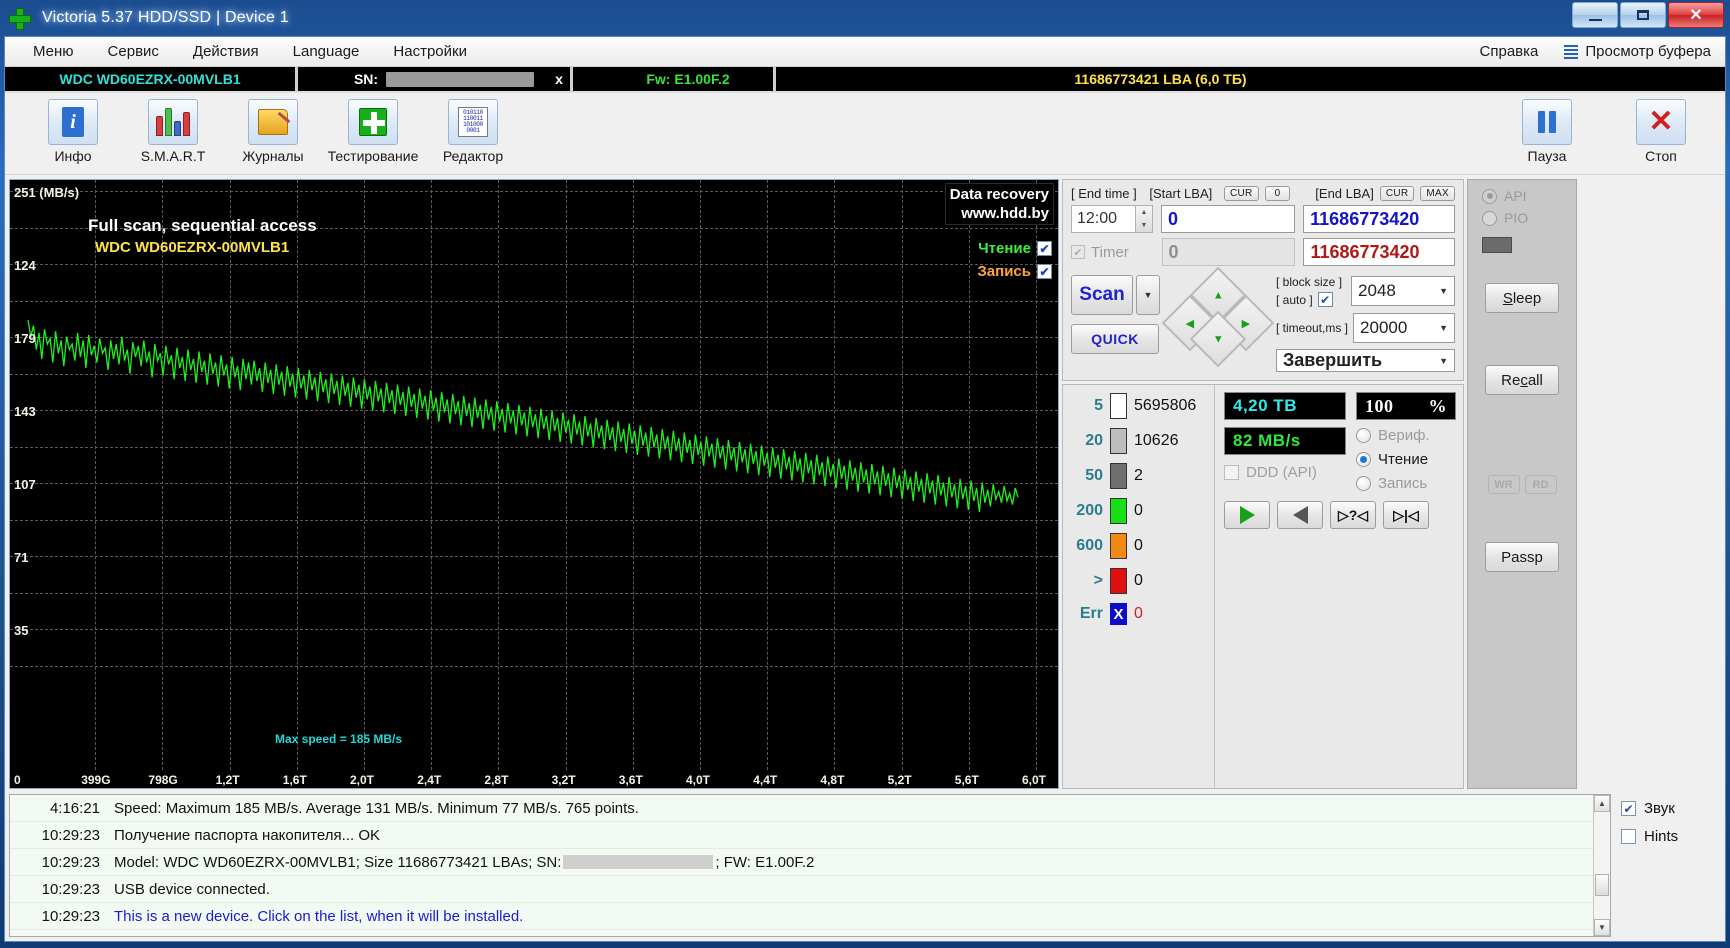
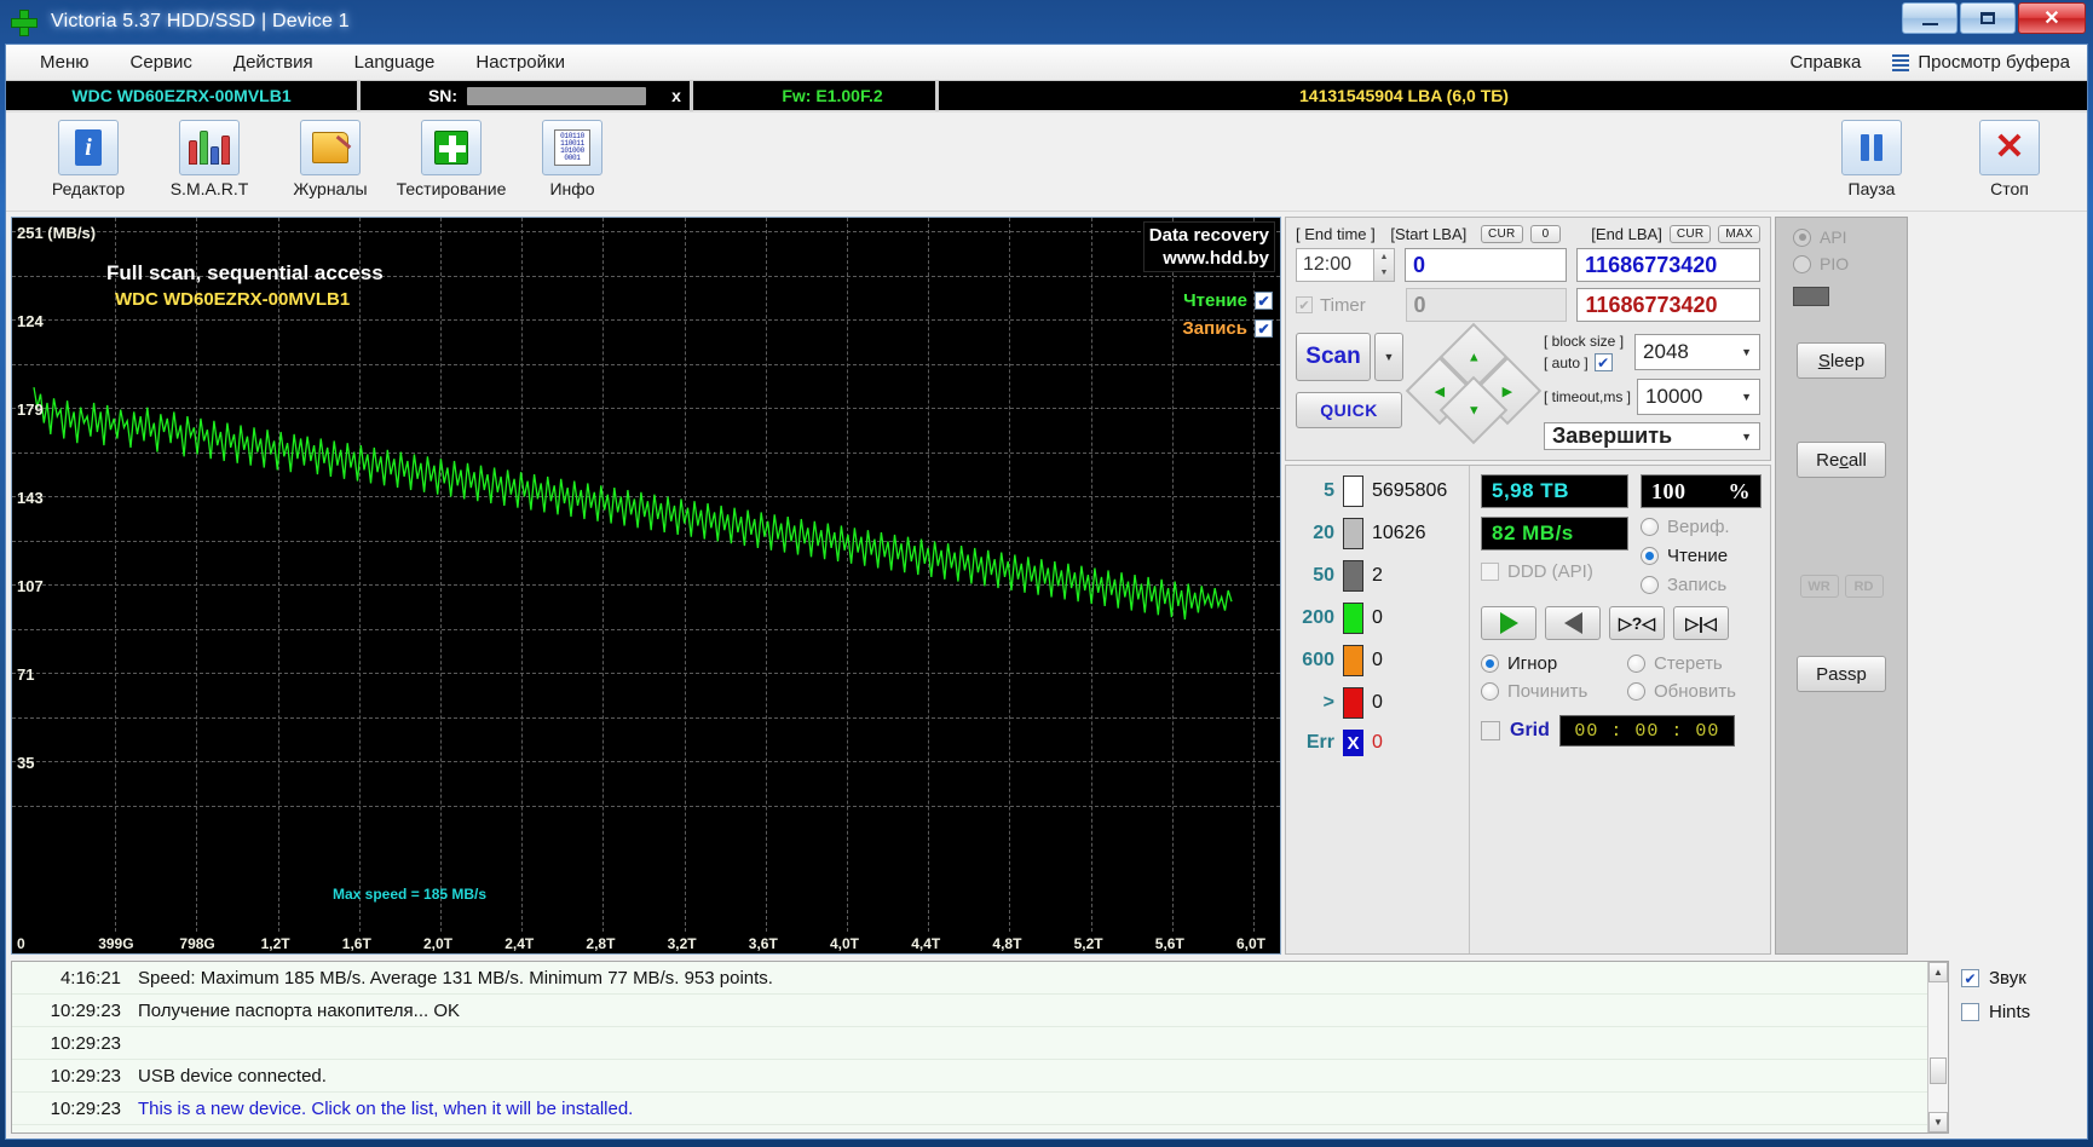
  Victoria 5.37 HDD/SSD | Device 1
  ✕
  Меню
  Сервис
  Действия
  Language
  Настройки
  Справка
  Просмотр буфера
  WDC WD60EZRX-00MVLB1
  SN:
  x
  Fw: E1.00F.2
- 11686773421 LBA (6,0 ТБ)
+ 14131545904 LBA (6,0 ТБ)
  i
- Инфо
+ Редактор
  S.M.A.R.T
  Журналы
  Тестирование
- Редактор
+ Инфо
  Пауза
  ✕
  Стоп
  251 (MB/s)
  124
  179
  143
  107
  71
  35
  Full scan, sequential access
  WDC WD60EZRX-00MVLB1
  Data recovery
  www.hdd.by
  Чтение
  ✔
  Запись
  ✔
  Max speed = 185 MB/s
  0
  399G
  798G
  1,2T
  1,6T
  2,0T
  2,4T
  2,8T
  3,2T
  3,6T
  4,0T
  4,4T
  4,8T
  5,2T
  5,6T
  6,0T
  [ End time ]
  [Start LBA]
  CUR
  0
  [End LBA]
  CUR
  MAX
  12:00
  0
  11686773420
  ✔
  Timer
  0
  11686773420
  Scan
  ▼
  QUICK
  [ block size ]
  [ auto ]
  ✔
  2048
  ▼
  [ timeout,ms ]
- 20000
+ 10000
  ▼
  Завершить
  ▼
  5
  5695806
  20
  10626
  50
  2
  200
  0
  600
  0
  >
  0
  Err
  X
  0
- 4,20 TB
+ 5,98 TB
  100
  %
  82 MB/s
  DDD (API)
  Вериф.
  Чтение
  Запись
  ▷?◁
  ▷|◁
+ Игнор
+ Стереть
+ Починить
+ Обновить
+ Grid
+ 00 : 00 : 00
  API
  PIO
  S
  leep
  Re
  c
  all
  WR
  RD
  Passp
  4:16:21
- Speed: Maximum 185 MB/s. Average 131 MB/s. Minimum 77 MB/s. 765 points.
+ Speed: Maximum 185 MB/s. Average 131 MB/s. Minimum 77 MB/s. 953 points.
  10:29:23
  Получение паспорта накопителя... OK
  10:29:23
- Model: WDC WD60EZRX-00MVLB1; Size 11686773421 LBAs; SN: ; FW: E1.00F.2
  10:29:23
  USB device connected.
  10:29:23
  This is a new device. Click on the list, when it will be installed.
  ▲
  ▼
  ✔
  Звук
  Hints
